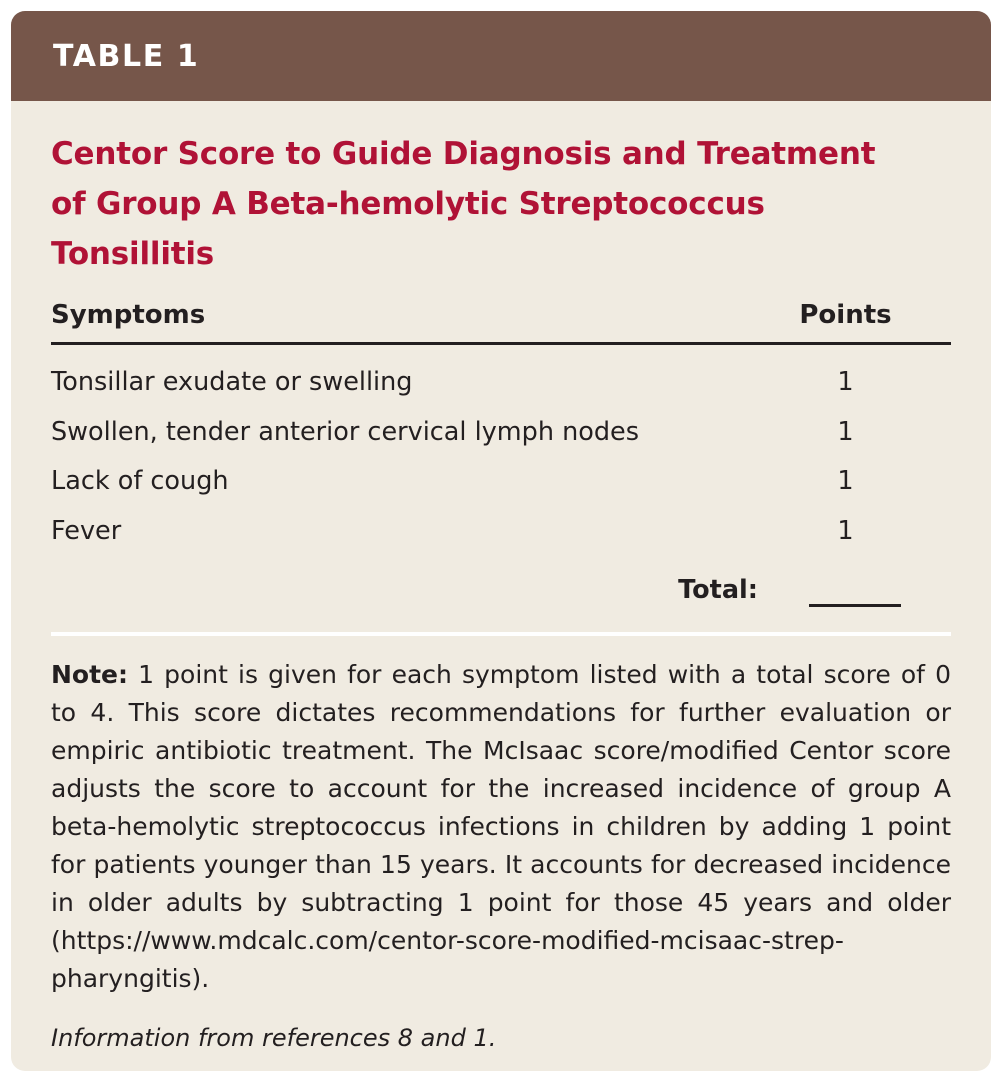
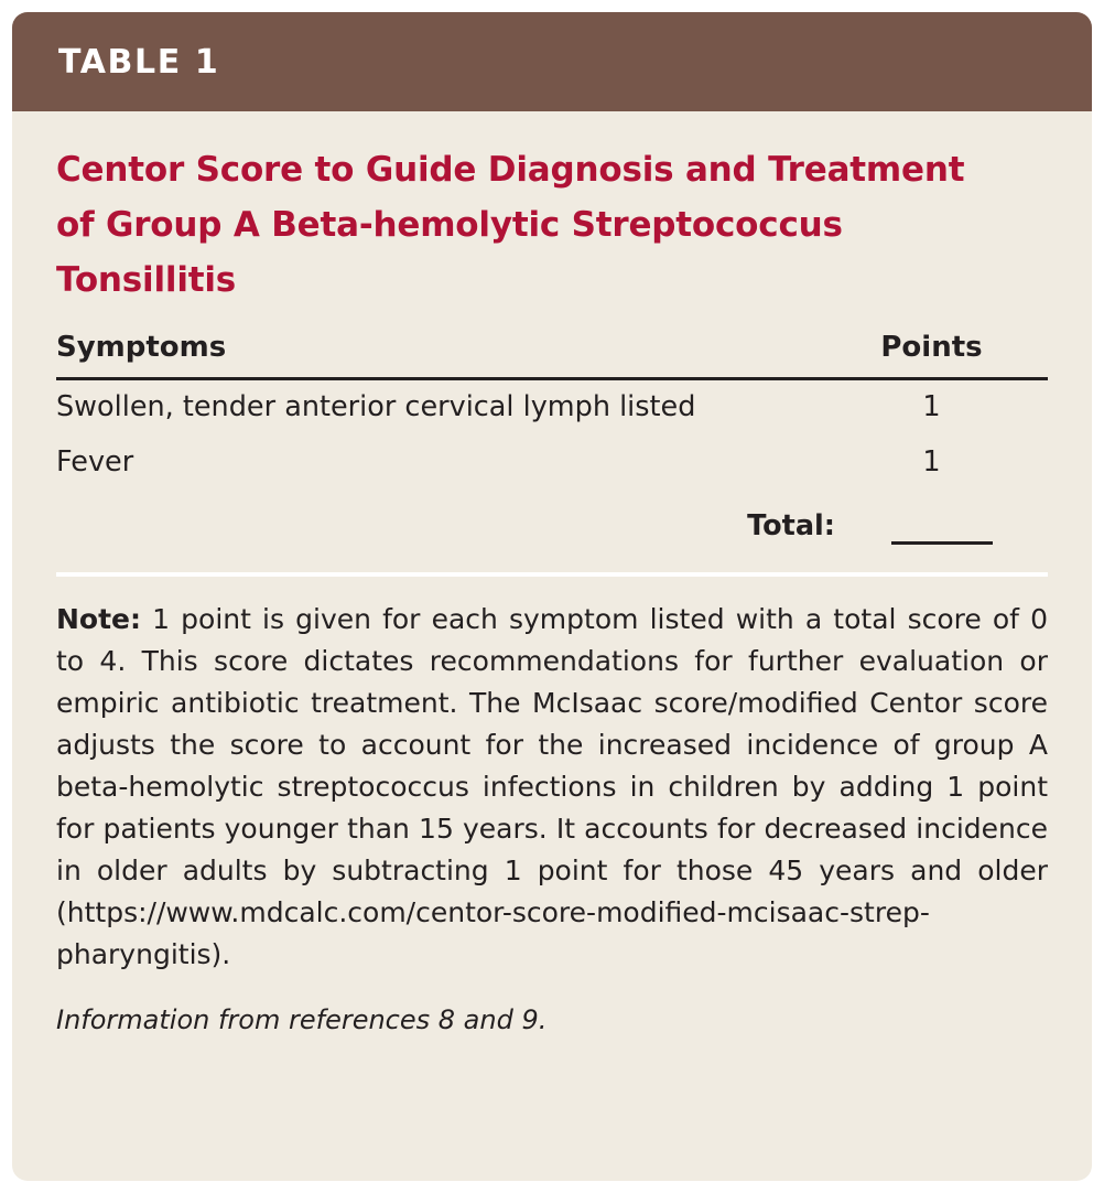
  TABLE 1
  Centor Score to Guide Diagnosis and Treatment of Group A Beta-hemolytic Streptococcus Tonsillitis
  Symptoms	Points
- Tonsillar exudate or swelling	1
- Swollen, tender anterior cervical lymph nodes	1
+ Swollen, tender anterior cervical lymph listed	1
- Lack of cough	1
  Fever	1
  Total:
  Note: 1 point is given for each symptom listed with a total score of 0 to 4. This score dictates recommendations for further evaluation or empiric antibiotic treatment. The McIsaac score/modified Centor score adjusts the score to account for the increased incidence of group A beta-hemolytic streptococcus infections in children by adding 1 point for patients younger than 15 years. It accounts for decreased incidence in older adults by subtracting 1 point for those 45 years and older (https://www.mdcalc.com/centor-score-modified-mcisaac-strep-pharyngitis).
- Information from references 8 and 1.
+ Information from references 8 and 9.
